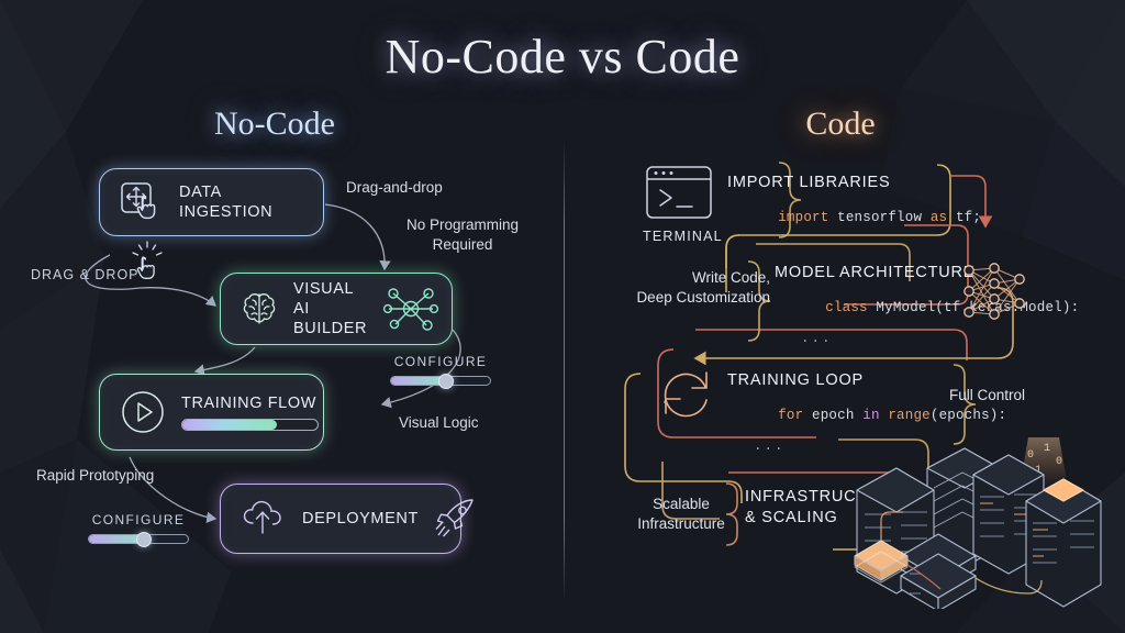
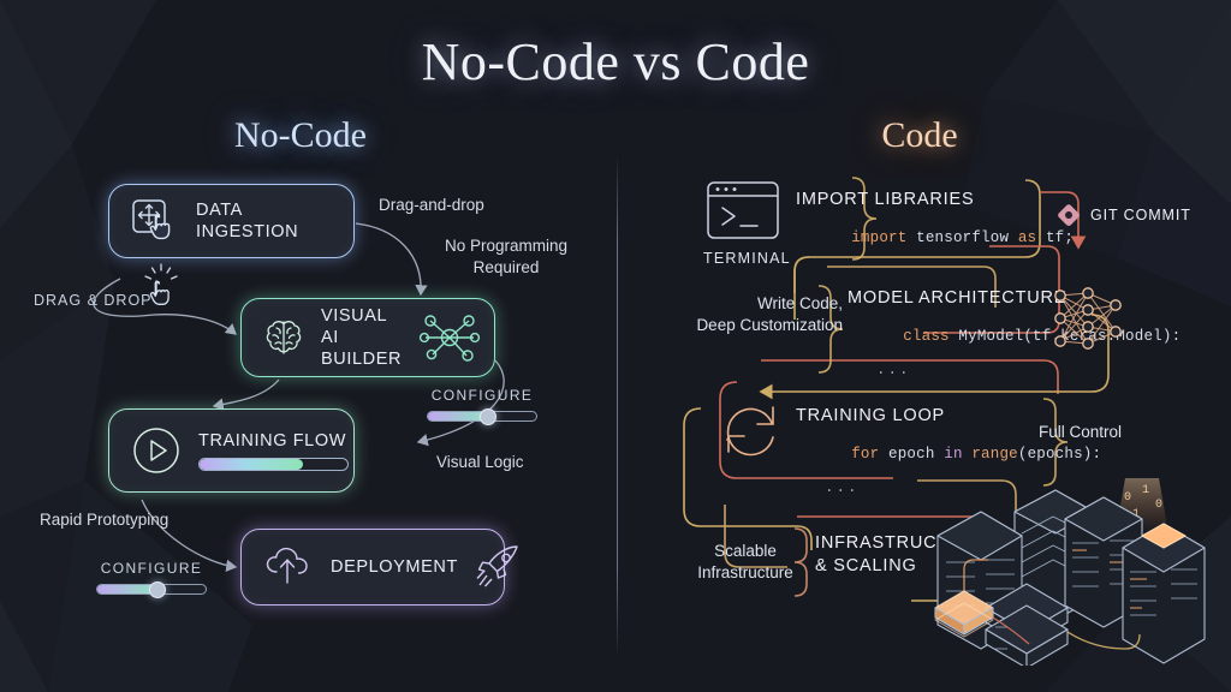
  No-Code vs Code
  No-Code
  Code
  DATA INGESTION
  VISUAL AI
  BUILDER
  TRAINING FLOW
  DEPLOYMENT
  DRAG & DROP
  Drag-and-drop
  No Programming
  Required
  Visual Logic
  Rapid Prototyping
  CONFIGURE
  CONFIGURE
  TERMINAL
  IMPORT LIBRARIES
  import tensorflow as tf;
+ GIT COMMIT
  MODEL ARCHITECTUR
  class MyModel(tf.keras.Model):
  ...
  TRAINING LOOP
  for epoch in range(epochs):
  ...
  INFRASTRUC
  & SCALING
  Write Code,
  Deep Customization
  Full Control
  Scalable
  Infrastructure
  0
  1
  0
  1
